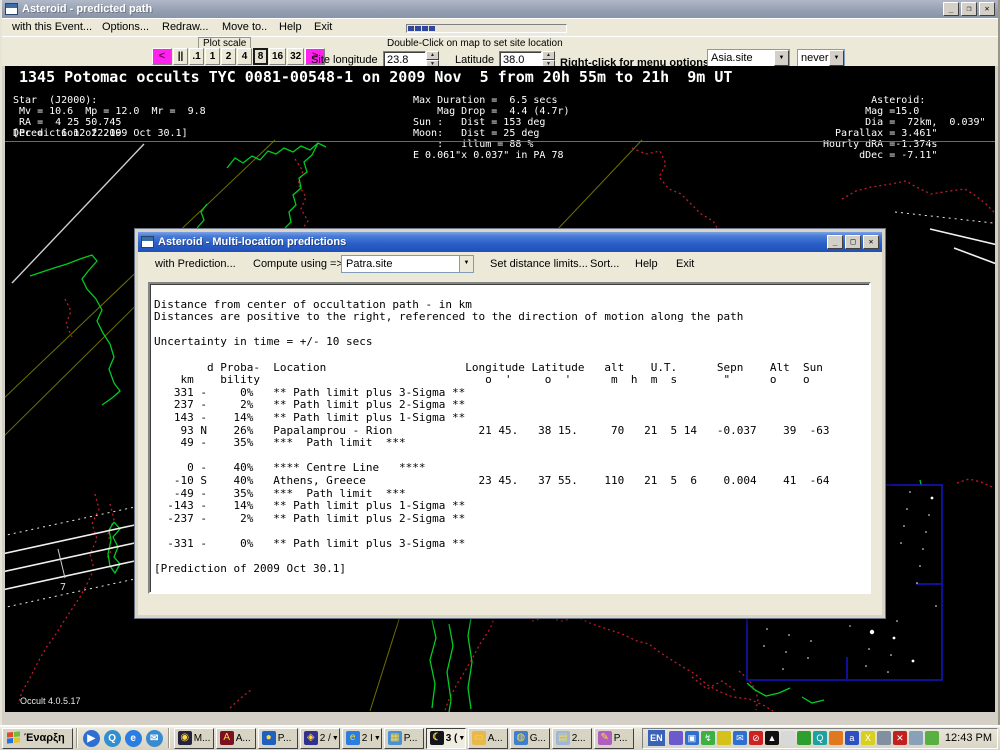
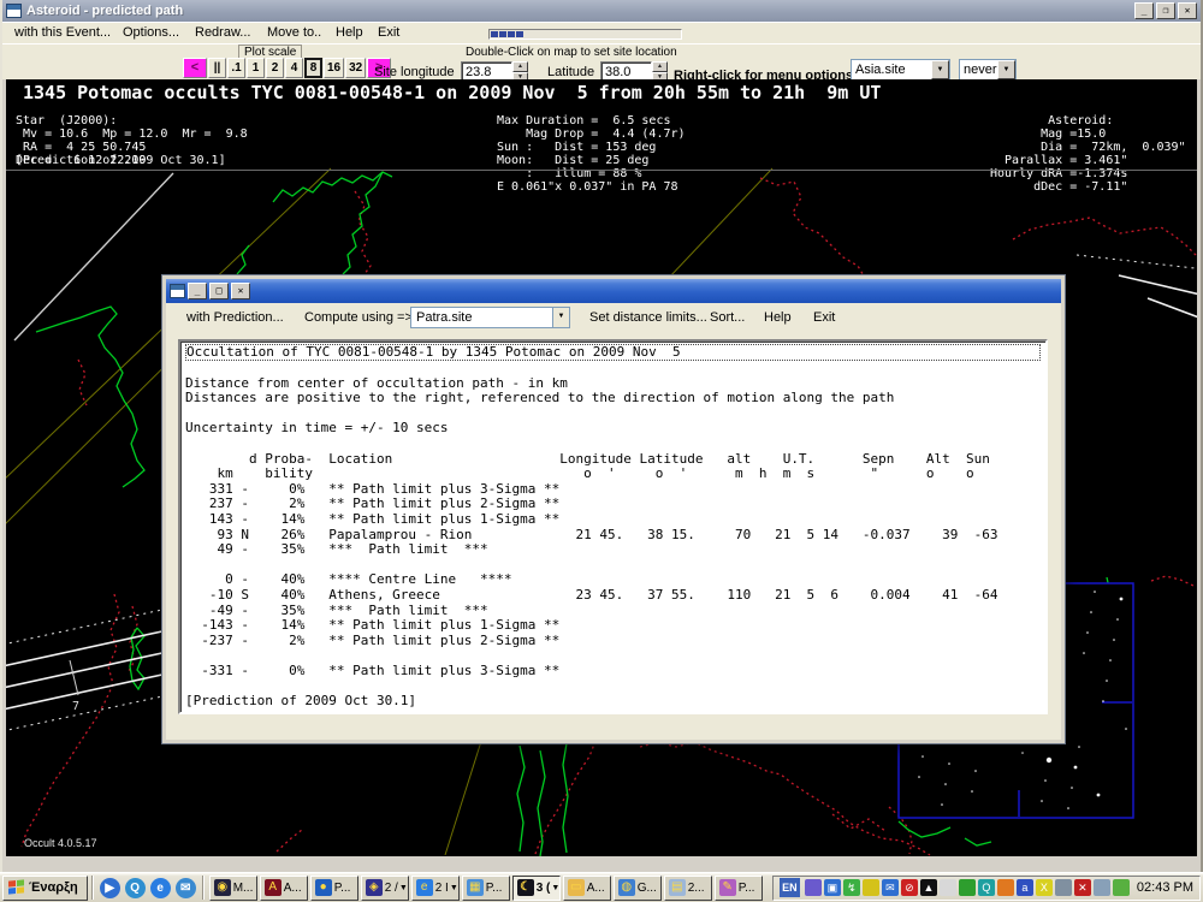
  Asteroid - predicted path
  _
  ❐
  ✕
  with this Event...
  Options...
  Redraw...
  Move to..
  Help
  Exit
  Plot scale
  <
  ||
  .1
  1
  2
  4
  8
  16
  32
  >
  Double-Click on map to set site location
  Site longitude
  23.8
  Latitude
  38.0
  Right-click for menu option
  Asia.site
  never
  7
  1345 Potomac occults TYC 0081-00548-1 on 2009 Nov 5 from 20h 55m to 21h 9m UT
  Star (J2000):
  Mv = 10.6 Mp = 12.0 Mr = 9.8
  RA = 4 25 50.745
  Dec = 6 12 22.19
  Max Duration = 6.5 secs
  Mag Drop = 4.4 (4.7r)
  Sun : Dist = 153 deg
  Moon: Dist = 25 deg
  : illum = 88 %
  E 0.061"x 0.037" in PA 78
  Asteroid:
  Mag =15.0
  Dia = 72km, 0.039"
  Parallax = 3.461"
  Hourly dRA =-1.374s
  dDec = -7.11"
  [Prediction of 2009 Oct 30.1]
  Occult 4.0.5.17
- Asteroid - Multi-location predictions
  _
  □
  ✕
  with Prediction...
  Compute using =>
  Patra.site
  Set distance limits...
  Sort...
  Help
  Exit
+ Occultation of TYC 0081-00548-1 by 1345 Potomac on 2009 Nov 5
  Distance from center of occultation path - in km
  Distances are positive to the right, referenced to the direction of motion along the path
  Uncertainty in time = +/- 10 secs
  d Proba- Location Longitude Latitude alt U.T. Sepn Alt Sun
  km bility o ' o ' m h m s " o o
  331 - 0% ** Path limit plus 3-Sigma **
  237 - 2% ** Path limit plus 2-Sigma **
  143 - 14% ** Path limit plus 1-Sigma **
  93 N 26% Papalamprou - Rion 21 45. 38 15. 70 21 5 14 -0.037 39 -63
  49 - 35% *** Path limit ***
  0 - 40% **** Centre Line ****
  -10 S 40% Athens, Greece 23 45. 37 55. 110 21 5 6 0.004 41 -64
  -49 - 35% *** Path limit ***
  -143 - 14% ** Path limit plus 1-Sigma **
  -237 - 2% ** Path limit plus 2-Sigma **
  -331 - 0% ** Path limit plus 3-Sigma **
  [Prediction of 2009 Oct 30.1]
  Έναρξη
  ▶
  Q
  e
  ✉
  ◉
  M...
  A
  A...
  ●
  P...
  ◈
  2 /
  e
  2 I
  ▦
  P...
  ☾
  3 (
  A...
  ◍
  G...
  ▤
  2...
  ✎
  P...
  EN
  ▣
  ↯
  ✉
  ⊘
  ▲
  Q
  a
  X
  ✕
- 12:43 PM
+ 02:43 PM
